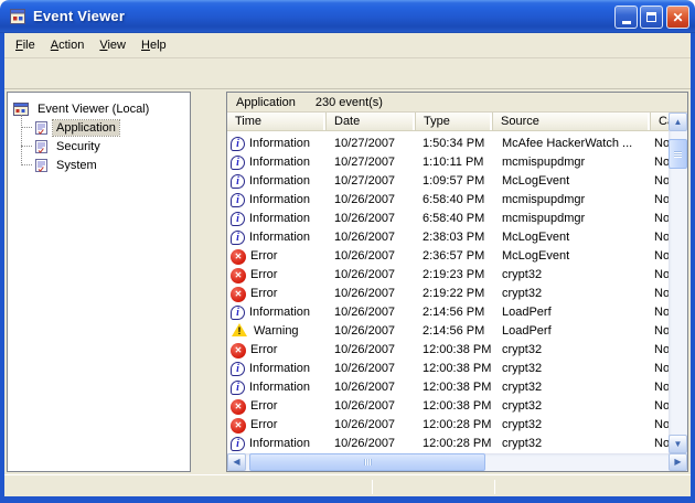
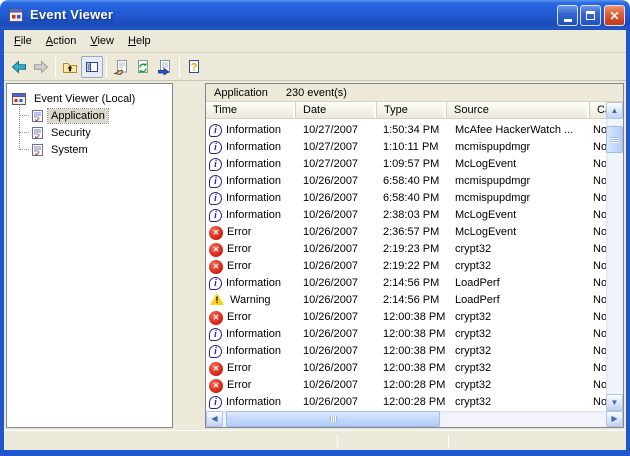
  Event Viewer
  ✕
  File Action View Help
+ ?
  Event Viewer (Local)
  Application
  Security
  System
  Application
  230 event(s)
  Time
  Date
  Type
  Source
  i
  Information
  10/27/2007
  1:50:34 PM
  McAfee HackerWatch ...
  No
  i
  Information
  10/27/2007
  1:10:11 PM
  mcmispupdmgr
  No
  i
  Information
  10/27/2007
  1:09:57 PM
  McLogEvent
  No
  i
  Information
  10/26/2007
  6:58:40 PM
  mcmispupdmgr
  No
  i
  Information
  10/26/2007
  6:58:40 PM
  mcmispupdmgr
  No
  i
  Information
  10/26/2007
  2:38:03 PM
  McLogEvent
  No
  ✕
  Error
  10/26/2007
  2:36:57 PM
  McLogEvent
  No
  ✕
  Error
  10/26/2007
  2:19:23 PM
  crypt32
  No
  ✕
  Error
  10/26/2007
  2:19:22 PM
  crypt32
  No
  i
  Information
  10/26/2007
  2:14:56 PM
  LoadPerf
  No
  !
  Warning
  10/26/2007
  2:14:56 PM
  LoadPerf
  No
  ✕
  Error
  10/26/2007
  12:00:38 PM
  crypt32
  No
  i
  Information
  10/26/2007
  12:00:38 PM
  crypt32
  No
  i
  Information
  10/26/2007
  12:00:38 PM
  crypt32
  No
  ✕
  Error
  10/26/2007
  12:00:38 PM
  crypt32
  No
  ✕
  Error
  10/26/2007
  12:00:28 PM
  crypt32
  No
  i
  Information
  10/26/2007
  12:00:28 PM
  crypt32
  No
  ▲
  ▼
  ◀
  ▶
